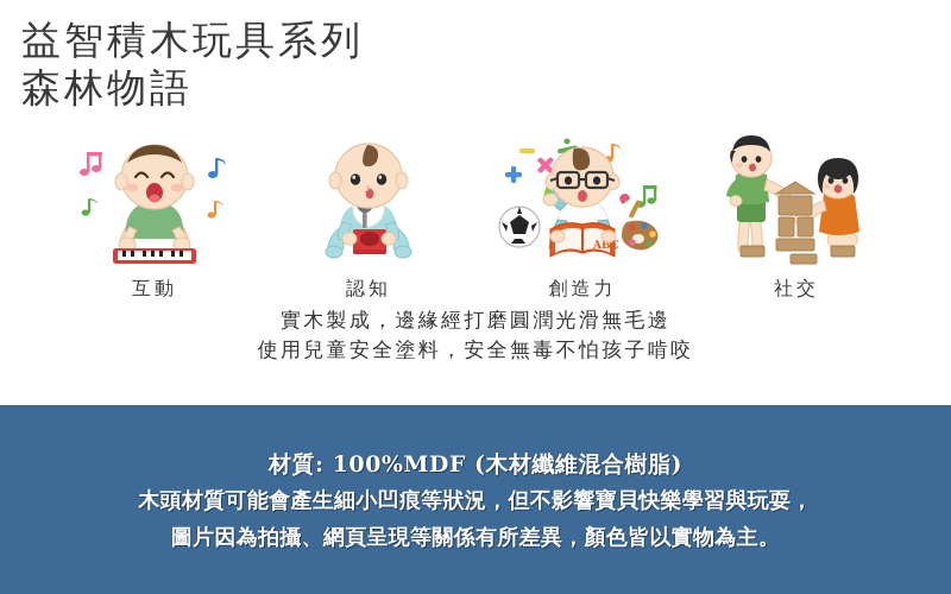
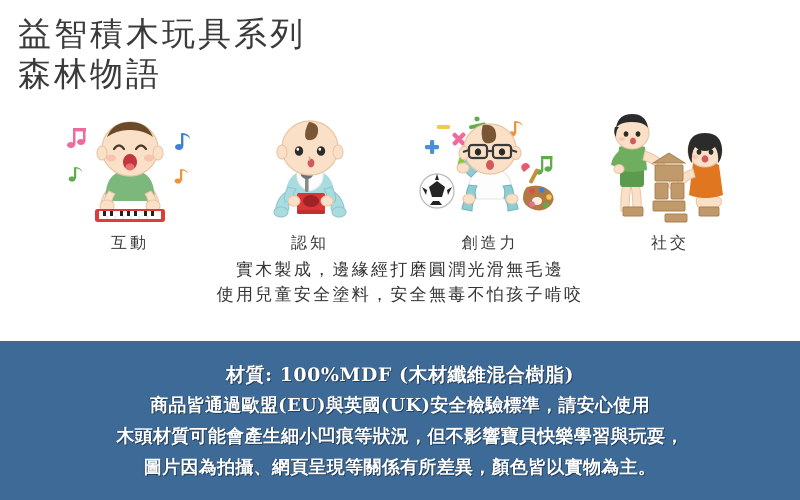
  益智積木玩具系列
  森林物語
  互動
  認知
- ABC
  創造力
  社交
  實木製成，邊緣經打磨圓潤光滑無毛邊
  使用兒童安全塗料，安全無毒不怕孩子啃咬
  材質: 100%MDF (木材纖維混合樹脂)
+ 商品皆通過歐盟(EU)與英國(UK)安全檢驗標準，請安心使用
  木頭材質可能會產生細小凹痕等狀況，但不影響寶貝快樂學習與玩耍，
  圖片因為拍攝、網頁呈現等關係有所差異，顏色皆以實物為主。
